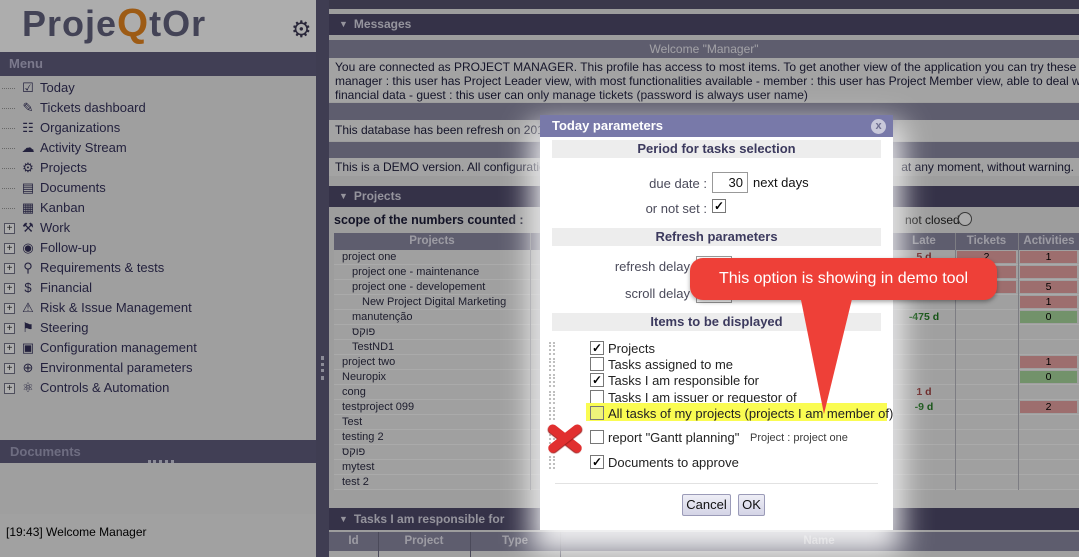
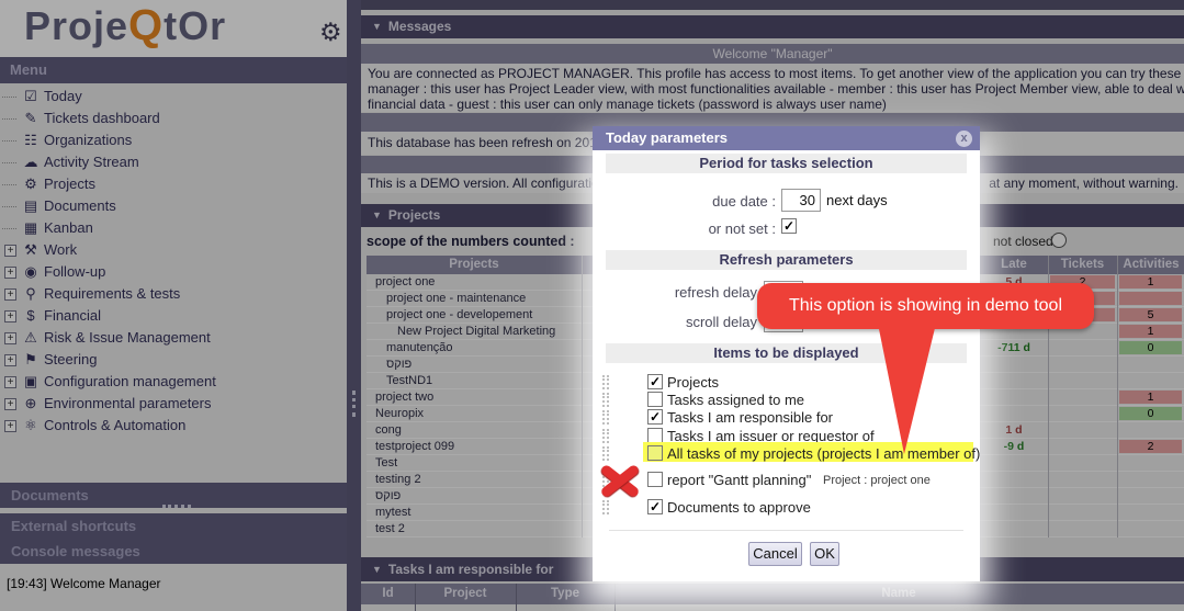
  ProjeQtOr
  ⚙
  Menu
  ☑
  Today
  ✎
  Tickets dashboard
  ☷
  Organizations
  ☁
  Activity Stream
  ⚙
  Projects
  ▤
  Documents
  ▦
  Kanban
  +
  ⚒
  Work
  +
  ◉
  Follow-up
  +
  ⚲
  Requirements & tests
  +
  $
  Financial
  +
  ⚠
  Risk & Issue Management
  +
  ⚑
  Steering
  +
  ▣
  Configuration management
  +
  ⊕
  Environmental parameters
  +
  ⚛
  Controls & Automation
  Documents
+ External shortcuts
+ Console messages
  [19:43] Welcome Manager
  ▼ Messages
  Welcome "Manager"
  You are connected as PROJECT MANAGER. This profile has access to most items. To get another view of the application you can try these
  manager : this user has Project Leader view, with most functionalities available - member : this user has Project Member view, able to deal w
  financial data - guest : this user can only manage tickets (password is always user name)
  This database has been refresh on 20
  This is a DEMO version. All configurati
  at any moment, without warning.
  ▼ Projects
  scope of the numbers counted :
  not closed
  Projects
  Late
  Tickets
  Activities
  project one
  5 d
  2
  1
  project one - maintenance
  project one - developement
  5
  New Project Digital Marketing
  1
  manutenção
- -475 d
+ -711 d
  0
  פוקס
  TestND1
  project two
  1
  Neuropix
  0
  cong
  1 d
  testproject 099
  -9 d
  2
  Test
  testing 2
  פוקס
  mytest
  test 2
  ▼ Tasks I am responsible for
  Id
  Project
  Type
  Name
  Today parameters
  x
  Period for tasks selection
  due date :
  30
  next days
  or not set :
  ✓
  Refresh parameters
  refresh delay
  scroll delay
  Items to be displayed
  Cancel
  OK
  ✓
  Projects
  Tasks assigned to me
  ✓
  Tasks I am responsible for
  Tasks I am issuer or requestor of
  All tasks of my projects (projects I am member of)
  report "Gantt planning"
  Project : project one
  ✓
  Documents to approve
  This option is showing in demo tool
